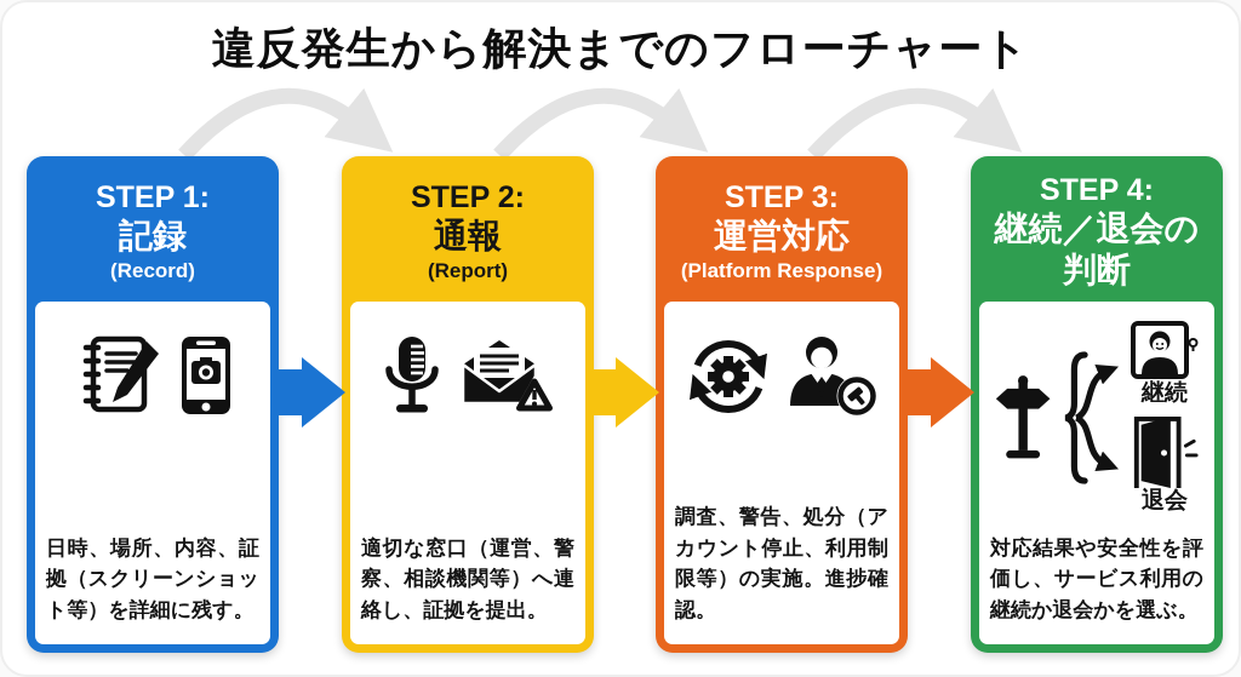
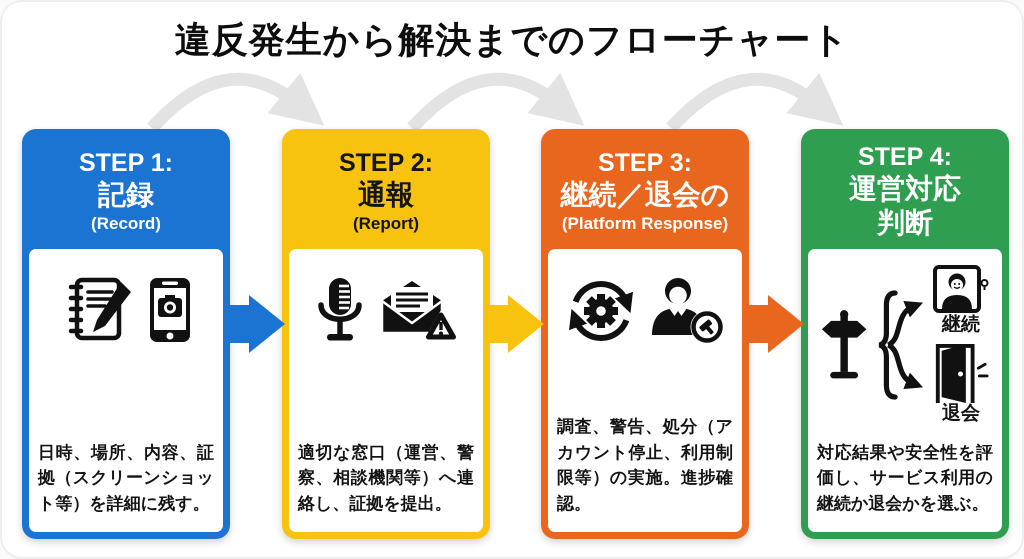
  違反発生から解決までのフローチャート
  STEP 1:
  記録
  (Record)
  日時、場所、内容、証拠（スクリーンショット等）を詳細に残す。
  STEP 2:
  通報
  (Report)
  適切な窓口（運営、警察、相談機関等）へ連絡し、証拠を提出。
  STEP 3:
- 運営対応
+ 継続／退会の
  (Platform Response)
  調査、警告、処分（アカウント停止、利用制限等）の実施。進捗確認。
  STEP 4:
- 継続／退会の
+ 運営対応
  判断
  継続
  退会
  対応結果や安全性を評価し、サービス利用の継続か退会かを選ぶ。
